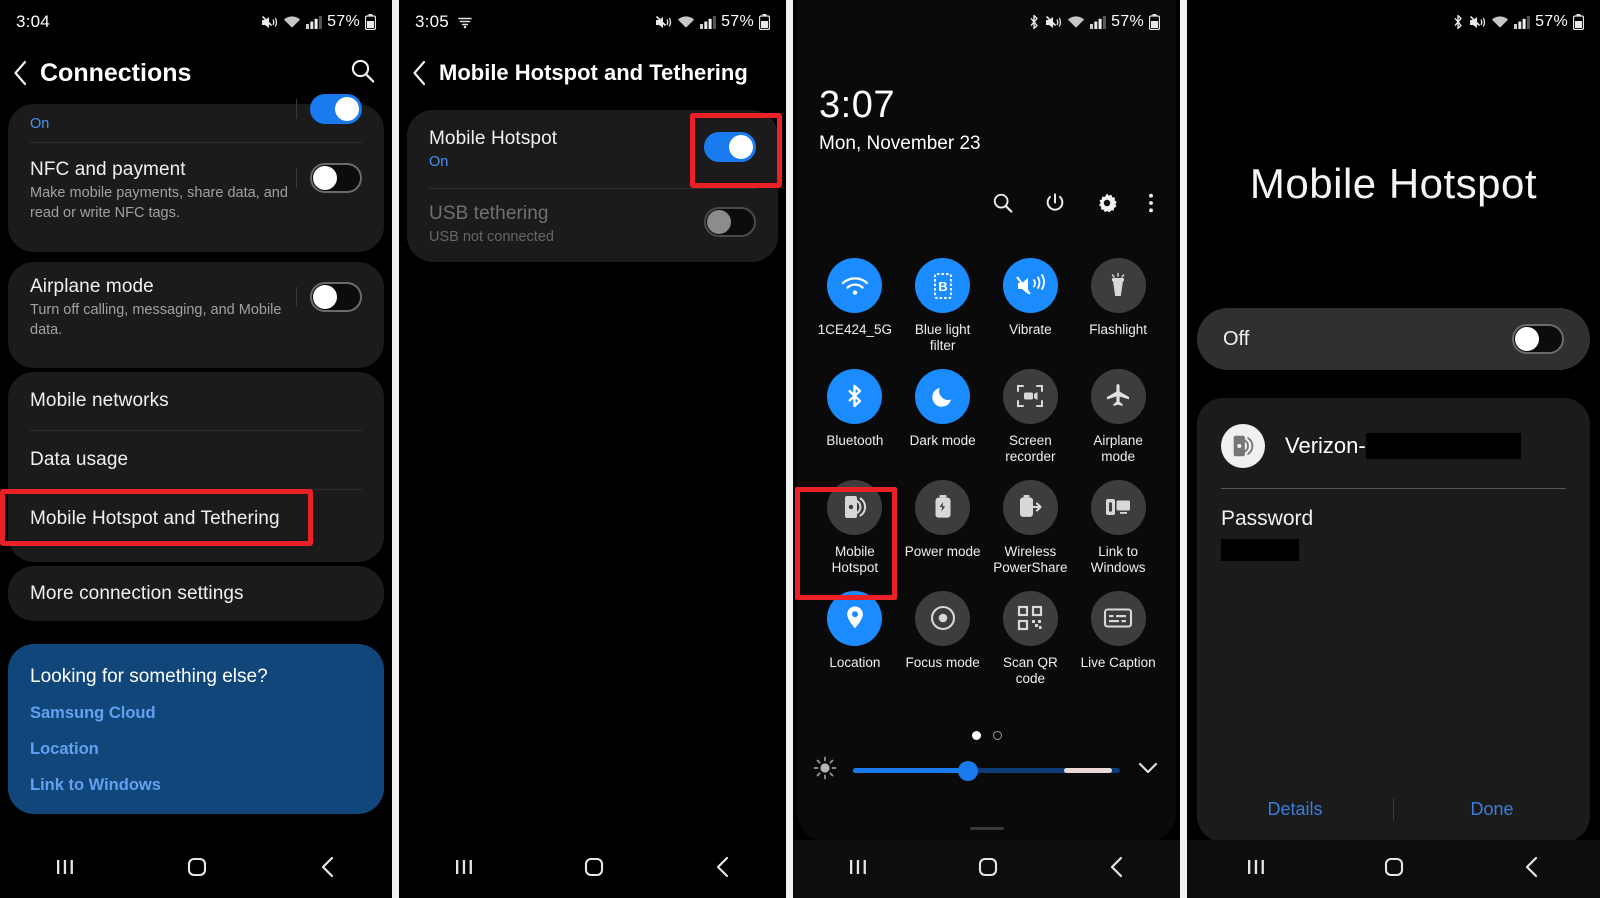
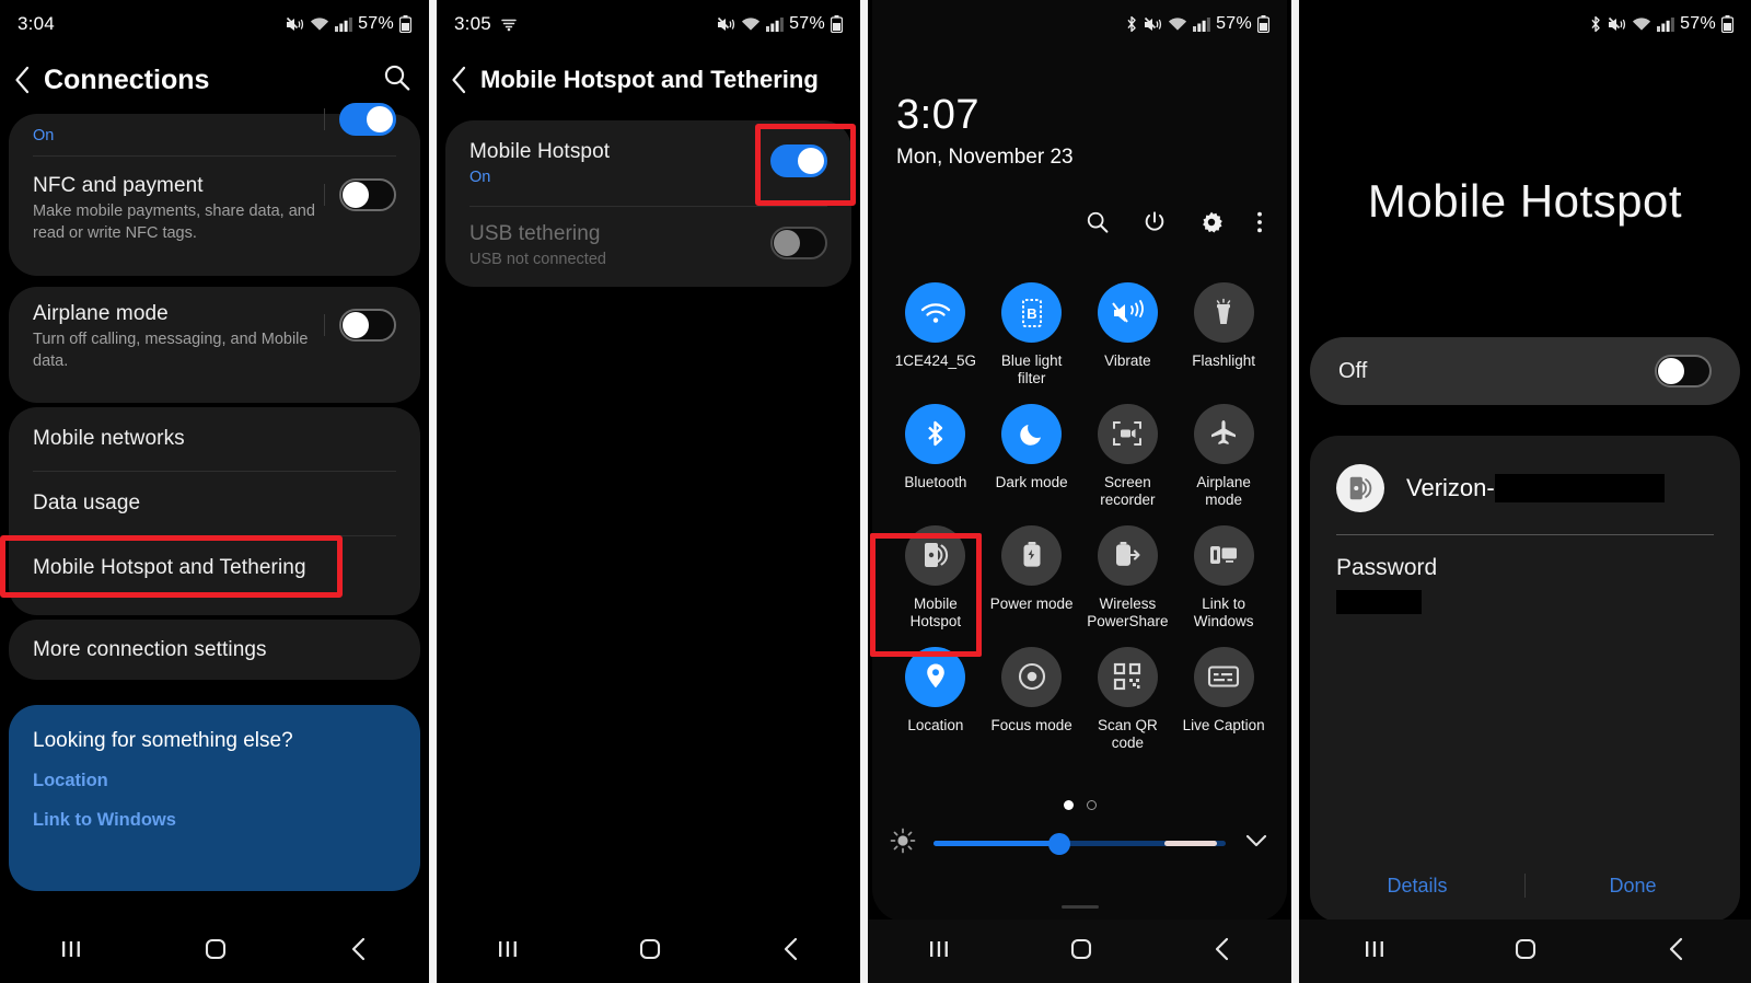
  3:04
  57%
  Connections
  On
  NFC and payment
  Make mobile payments, share data, and read or write NFC tags.
  Airplane mode
  Turn off calling, messaging, and Mobile data.
  Mobile networks
  Data usage
  Mobile Hotspot and Tethering
  More connection settings
  Looking for something else?
- Samsung Cloud
  Location
  Link to Windows
  3:05
  57%
  Mobile Hotspot and Tethering
  Mobile Hotspot
  On
  USB tethering
  USB not connected
  57%
  3:07
  Mon, November 23
  1CE424_5G
  B
  Blue light filter
  Vibrate
  Flashlight
  Bluetooth
  Dark mode
  Screen recorder
  Airplane mode
  Mobile Hotspot
  Power mode
  Wireless PowerShare
  Link to Windows
  Location
  Focus mode
  Scan QR code
  Live Caption
  57%
  Mobile Hotspot
  Off
  Verizon-
  Password
  Details
  Done
